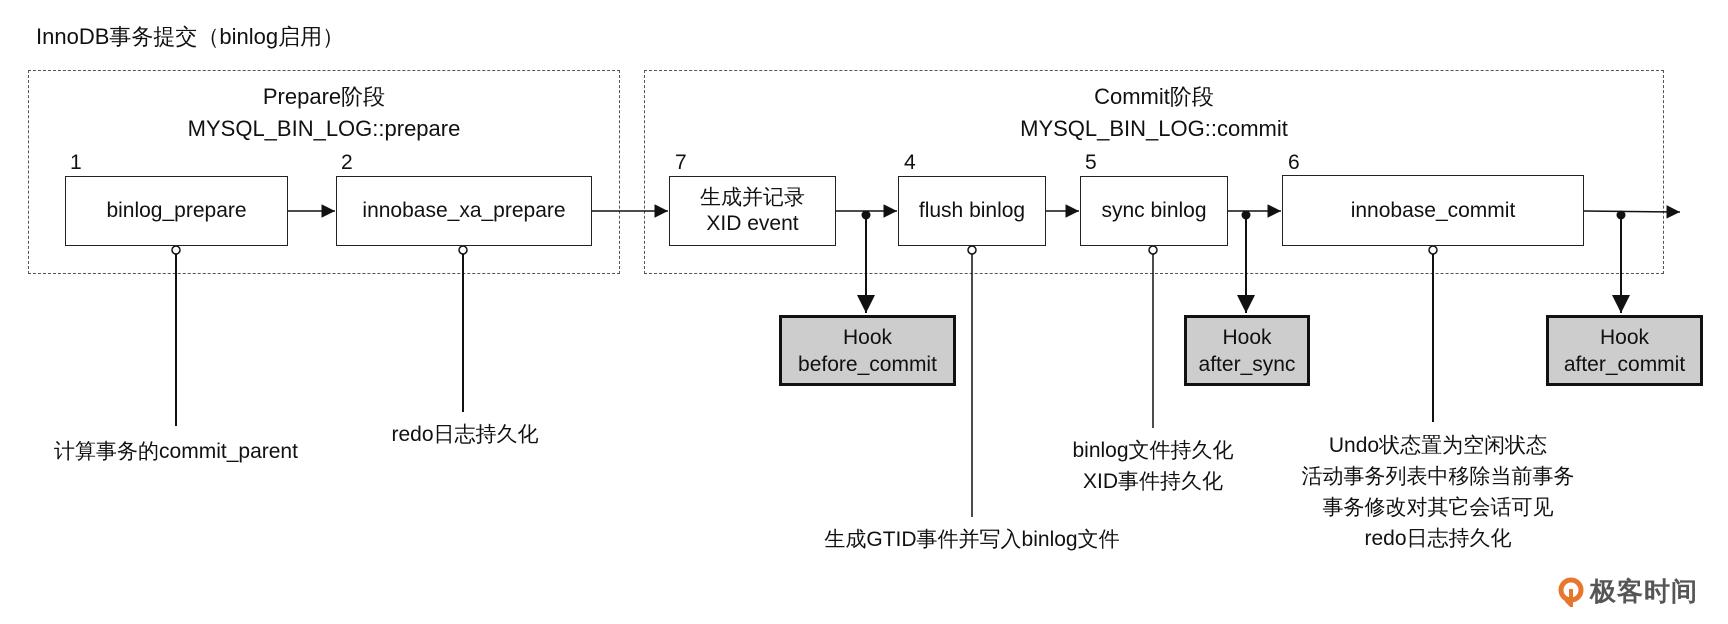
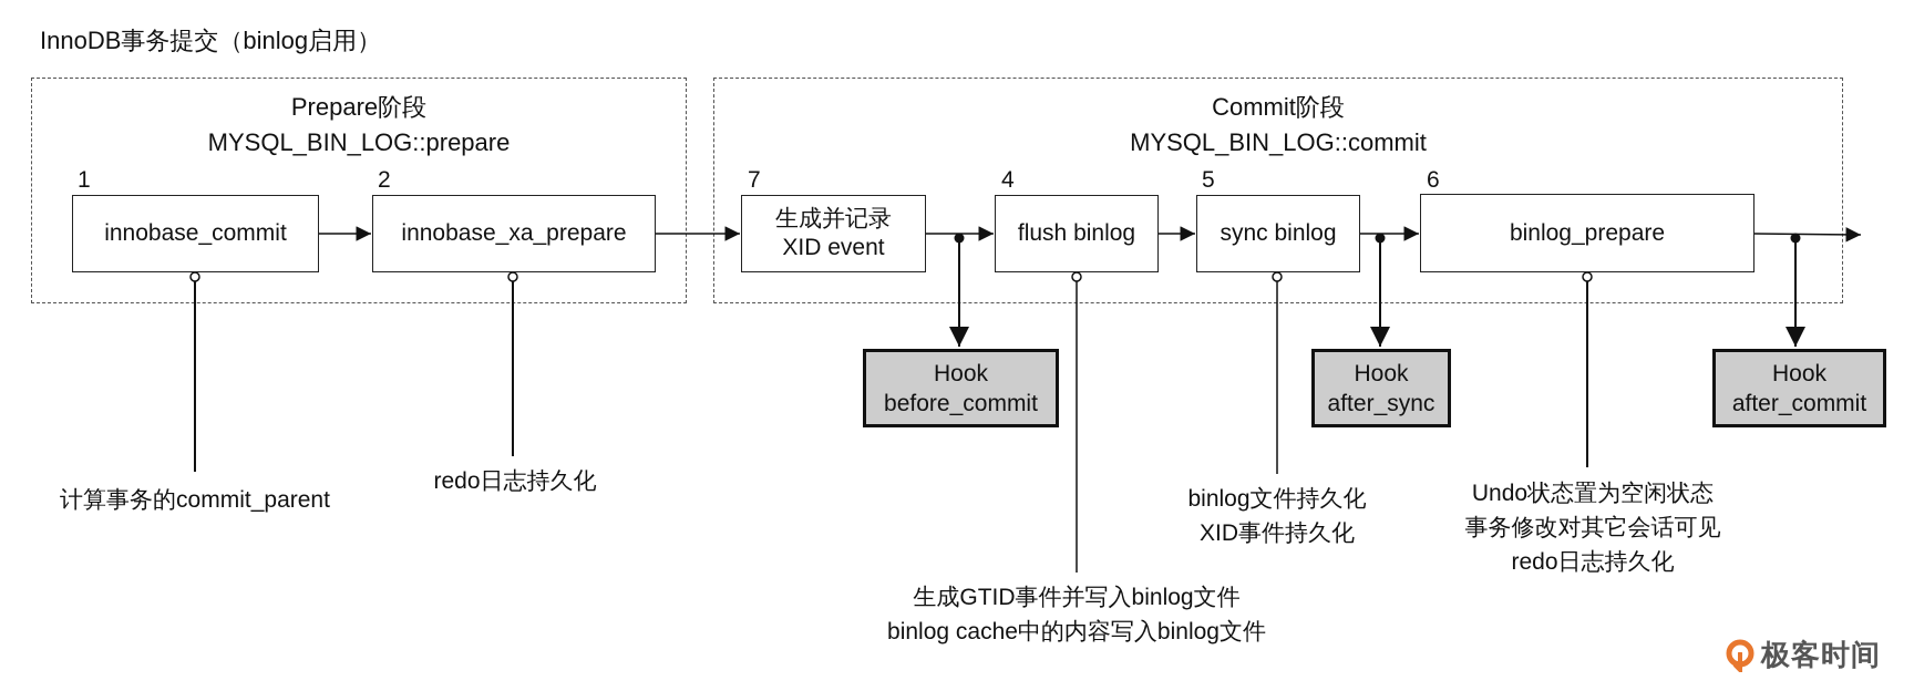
  InnoDB事务提交（binlog启用）
  Prepare阶段
  MYSQL_BIN_LOG::prepare
  Commit阶段
  MYSQL_BIN_LOG::commit
  1
  2
  7
  4
  5
  6
- binlog_prepare
+ innobase_commit
  innobase_xa_prepare
  生成并记录
  XID event
  flush binlog
  sync binlog
- innobase_commit
+ binlog_prepare
  Hook
  before_commit
  Hook
  after_sync
  Hook
  after_commit
  计算事务的commit_parent
  redo日志持久化
  生成GTID事件并写入binlog文件
+ binlog cache中的内容写入binlog文件
  binlog文件持久化
  XID事件持久化
  Undo状态置为空闲状态
- 活动事务列表中移除当前事务
  事务修改对其它会话可见
  redo日志持久化
  极客时间
